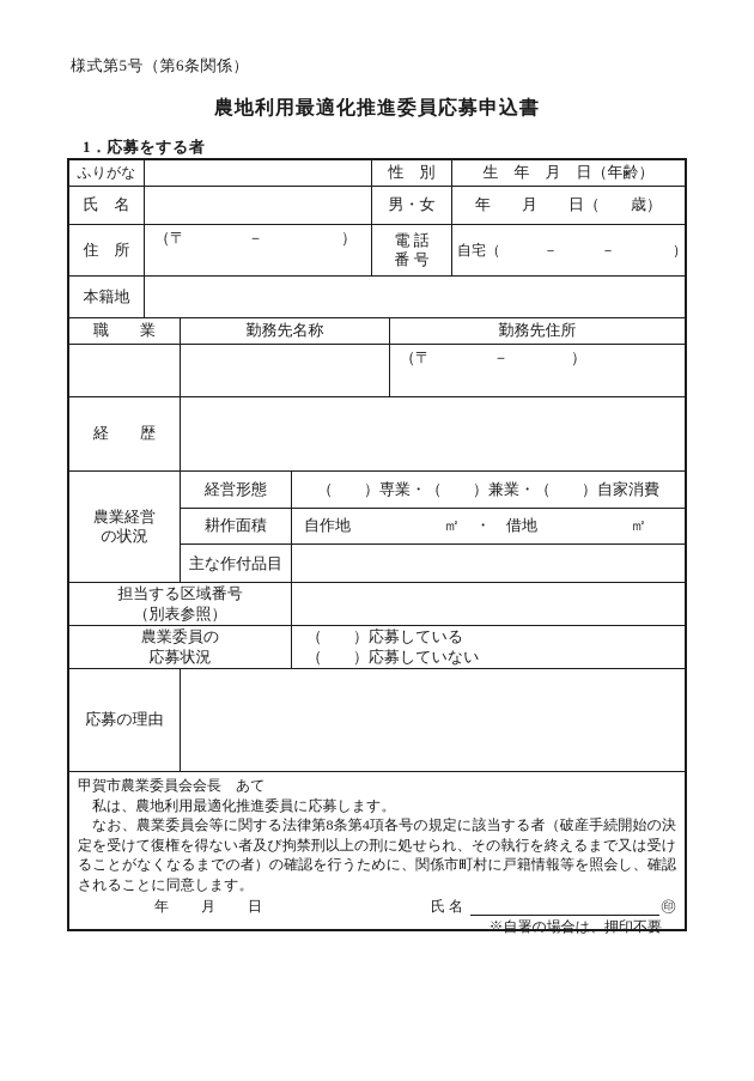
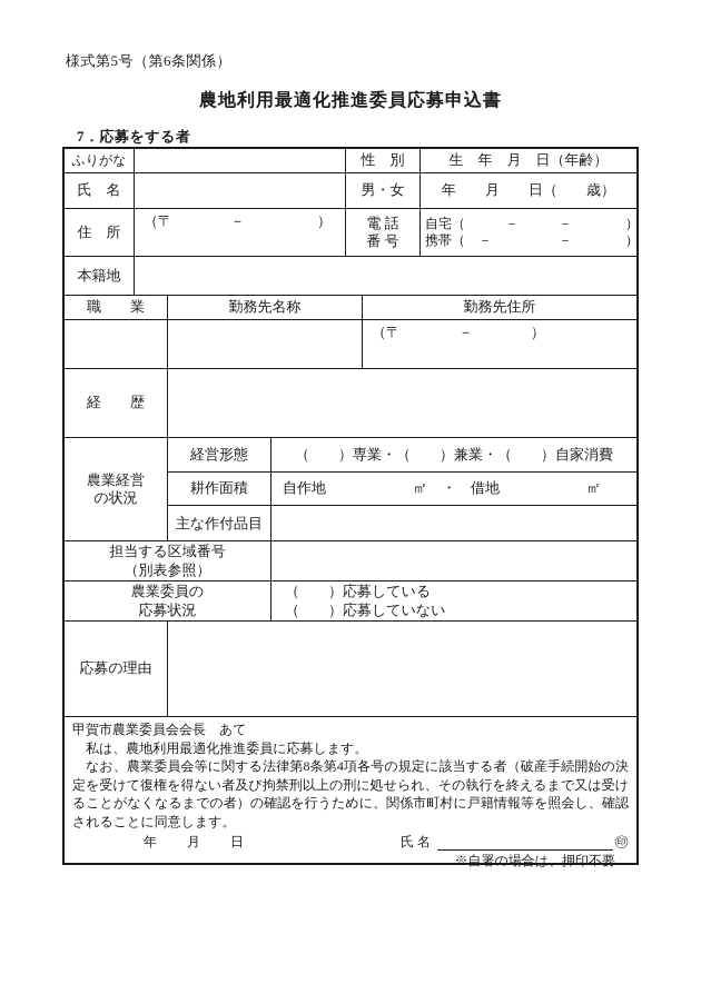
  様式第5号（第6条関係）
  農地利用最適化推進委員応募申込書
- 1．応募をする者
+ 7．応募をする者
  ふりがな
  性 別
  生 年 月 日（年齢）
  氏 名
  男・女
  年 月 日（ 歳）
  住 所
  （〒 － ）
  電 話
  番 号
  自宅（ － － ）
+ 携帯（ － － ）
  本籍地
  職 業
  勤務先名称
  勤務先住所
  （〒 － ）
  経 歴
  農業経営
  の状況
  経営形態
  （ ）専業・（ ）兼業・（ ）自家消費
  耕作面積
  自作地 ㎡ ・ 借地 ㎡
  主な作付品目
  担当する区域番号
  （別表参照）
  農業委員の
  応募状況
  （ ）応募している
  （ ）応募していない
  応募の理由
  甲賀市農業委員会会長 あて
  私は、農地利用最適化推進委員に応募します。
  なお、農業委員会等に関する法律第8条第4項各号の規定に該当する者（破産手続開始の決定を受けて復権を得ない者及び拘禁刑以上の刑に処せられ、その執行を終えるまで又は受けることがなくなるまでの者）の確認を行うために、関係市町村に戸籍情報等を照会し、確認されることに同意します。
  年 月 日
  氏 名
  ㊞
  ※自署の場合は、押印不要
